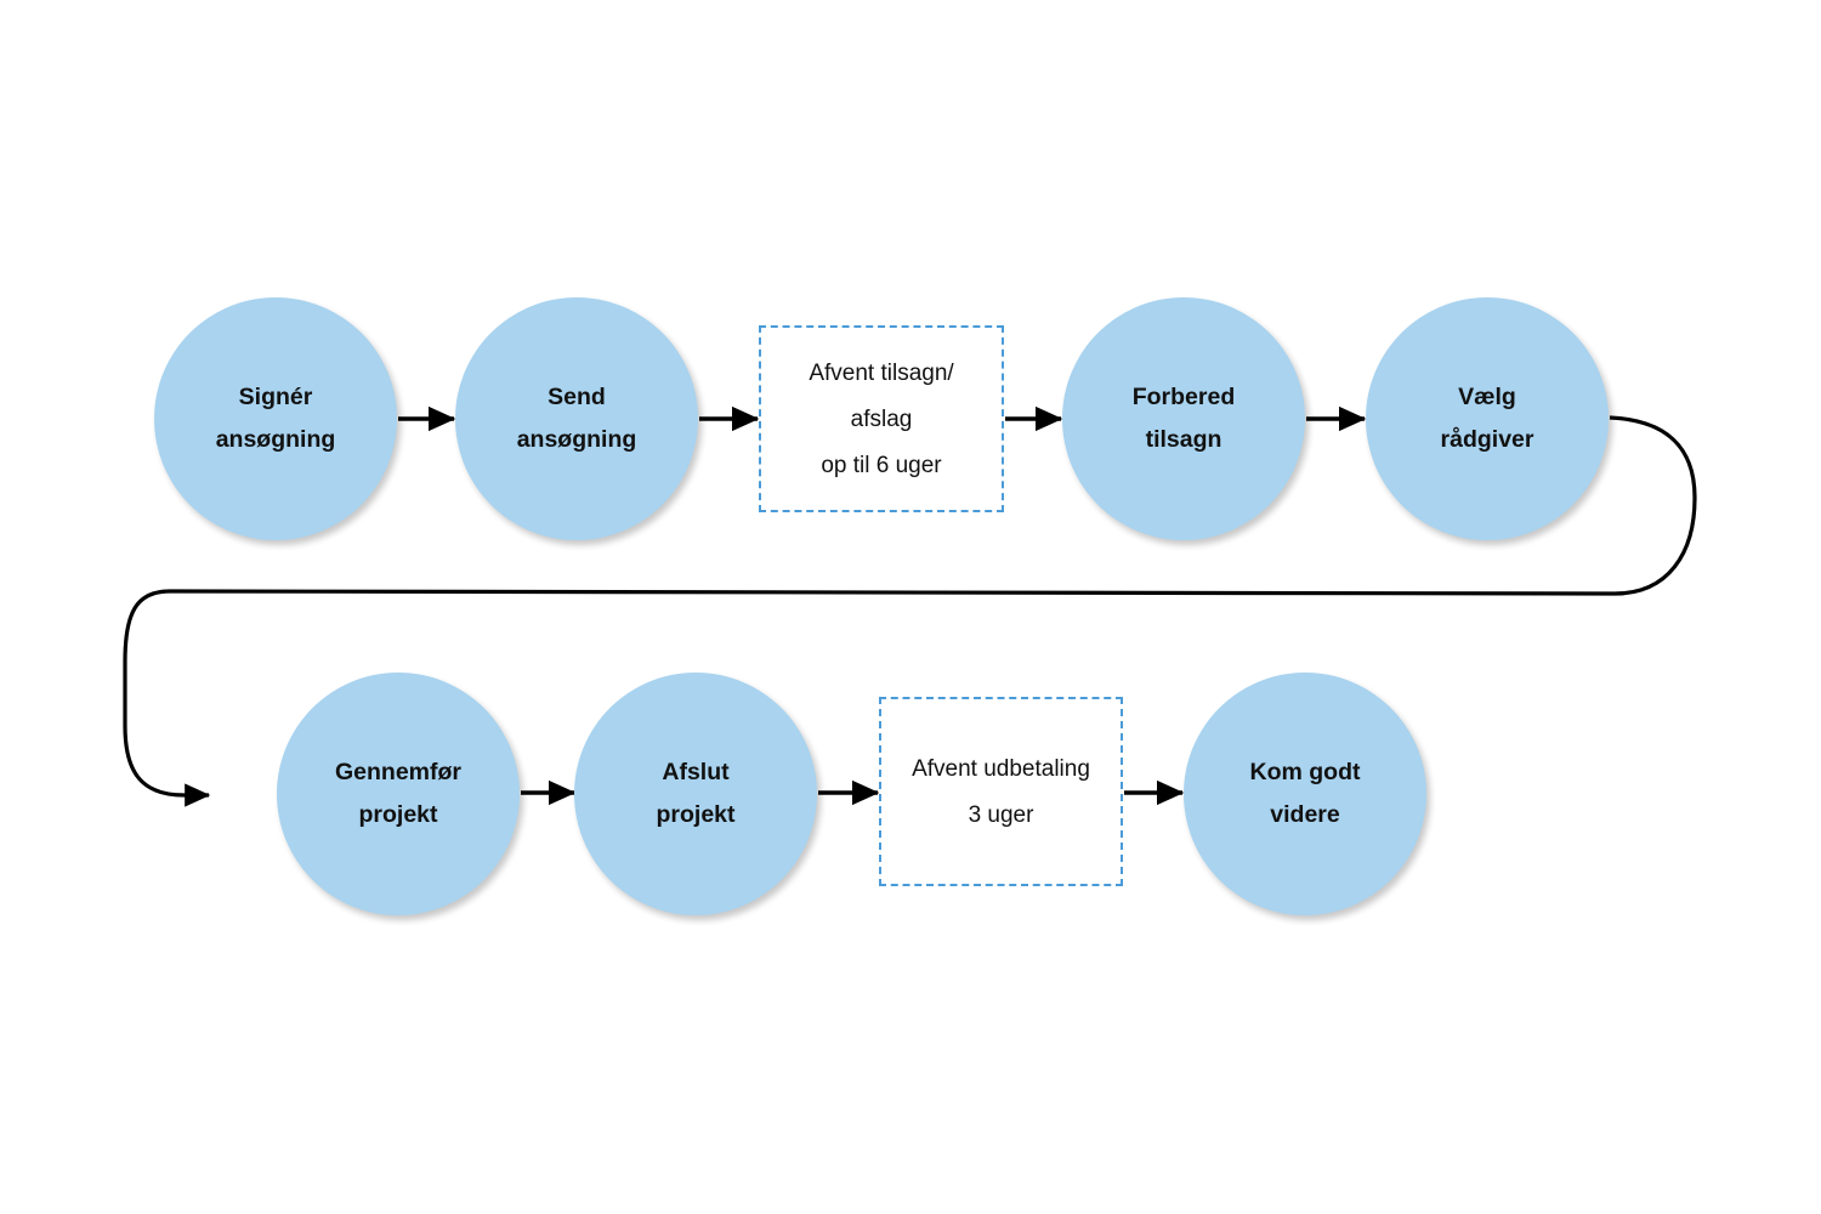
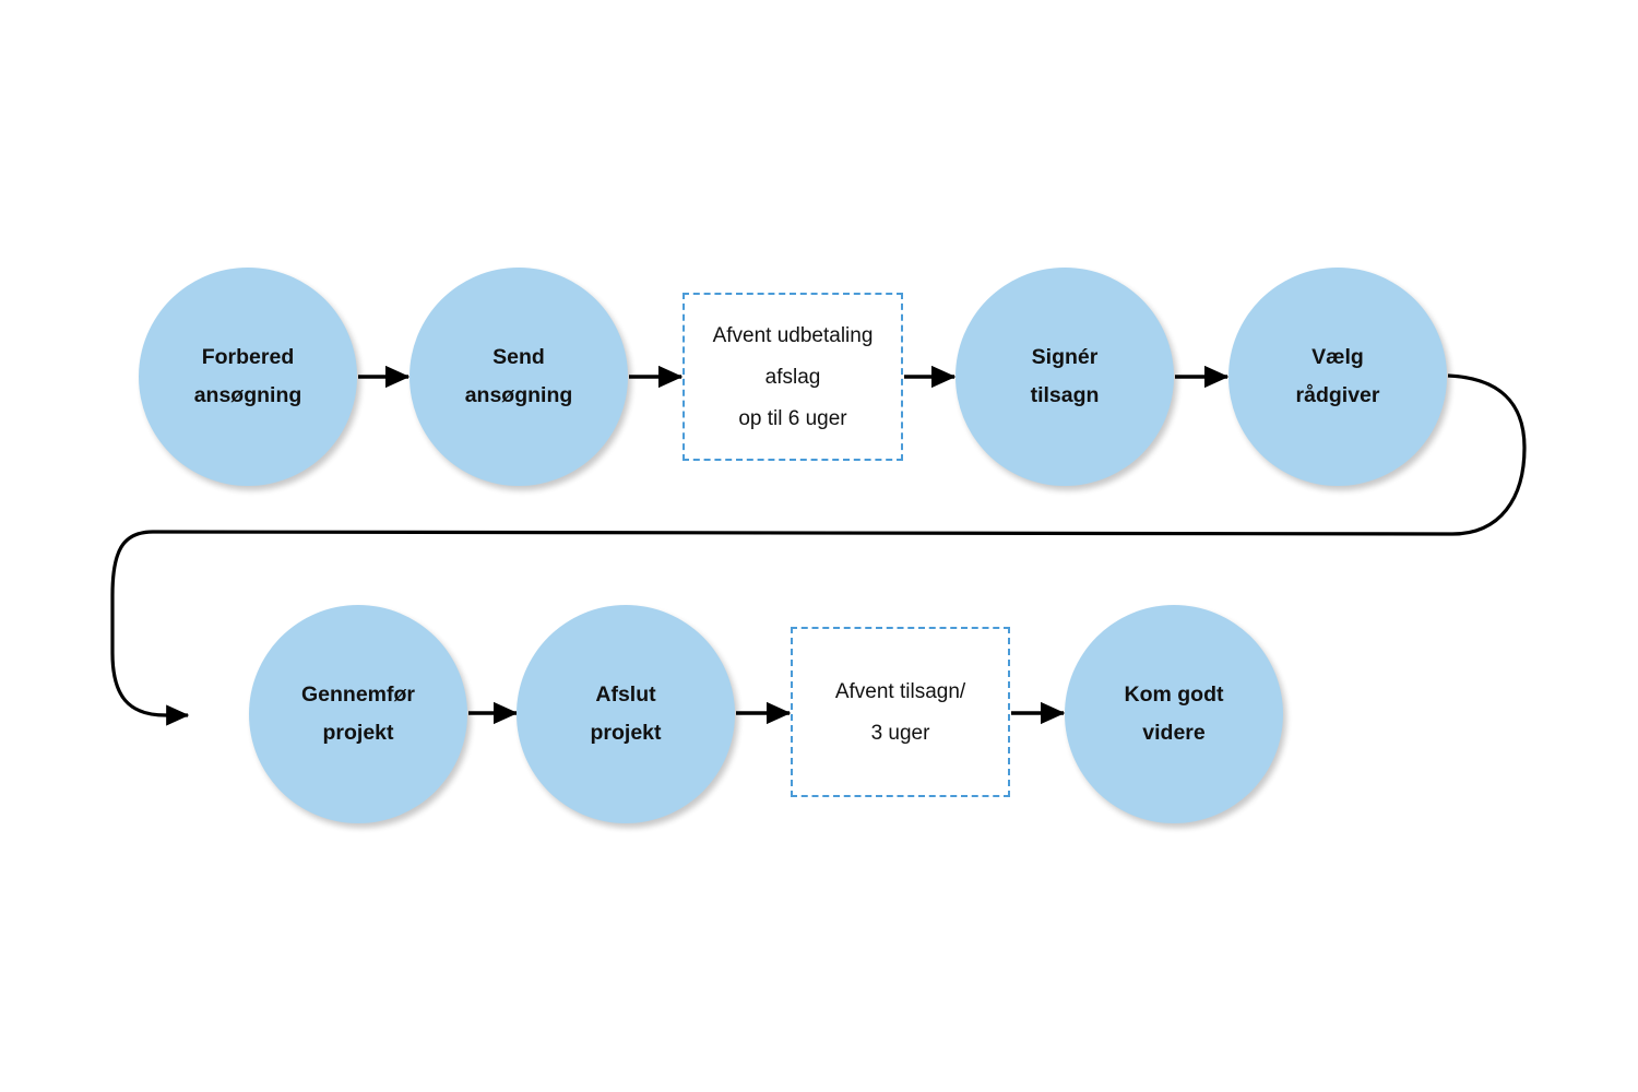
- Signér
+ Forbered
  ansøgning
  Send
  ansøgning
- Afvent tilsagn/
+ Afvent udbetaling
  afslag
  op til 6 uger
- Forbered
+ Signér
  tilsagn
  Vælg
  rådgiver
  Gennemfør
  projekt
  Afslut
  projekt
- Afvent udbetaling
+ Afvent tilsagn/
  3 uger
  Kom godt
  videre
